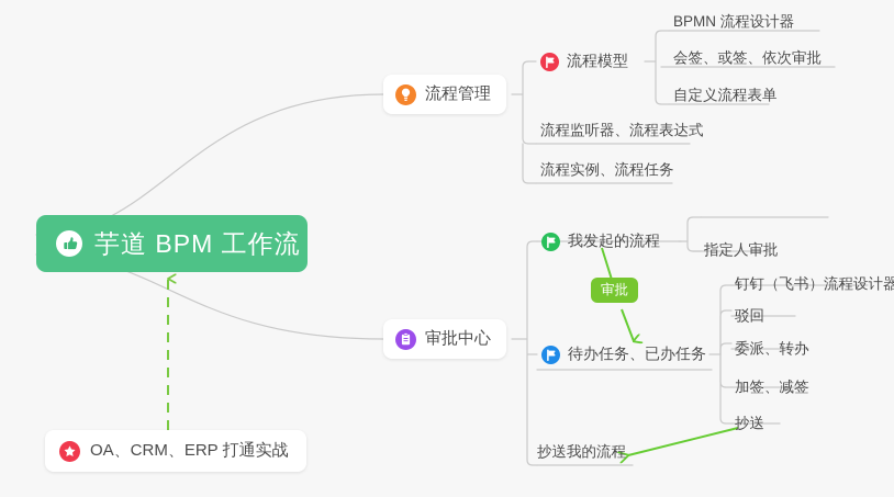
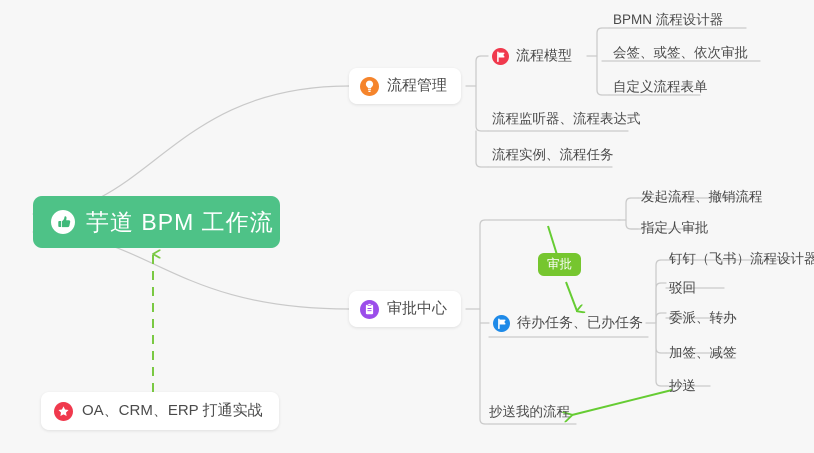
  芋道 BPM 工作流
  流程管理
  审批中心
  流程模型
  流程监听器、流程表达式
  流程实例、流程任务
  BPMN 流程设计器
  会签、或签、依次审批
  自定义流程表单
- 我发起的流程
  待办任务、已办任务
  抄送我的流程
+ 发起流程、撤销流程
  指定人审批
  钉钉（飞书）流程设计器
  驳回
  委派、转办
  加签、减签
  抄送
  审批
  OA、CRM、ERP 打通实战
